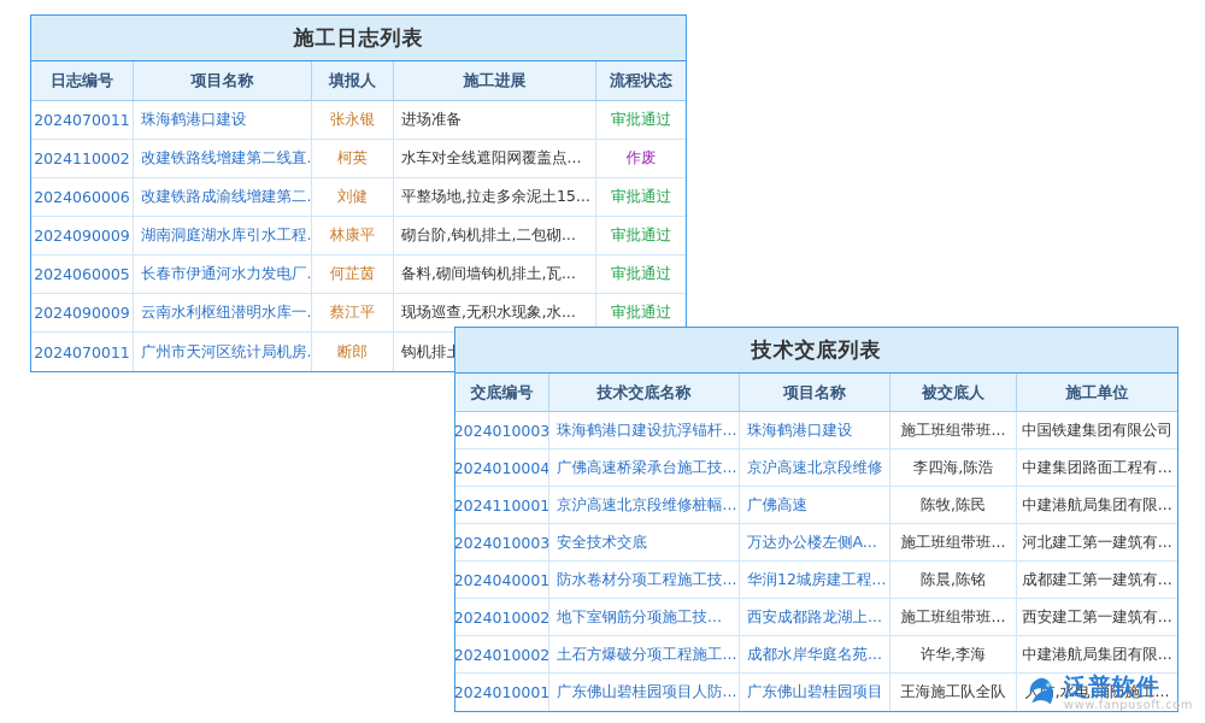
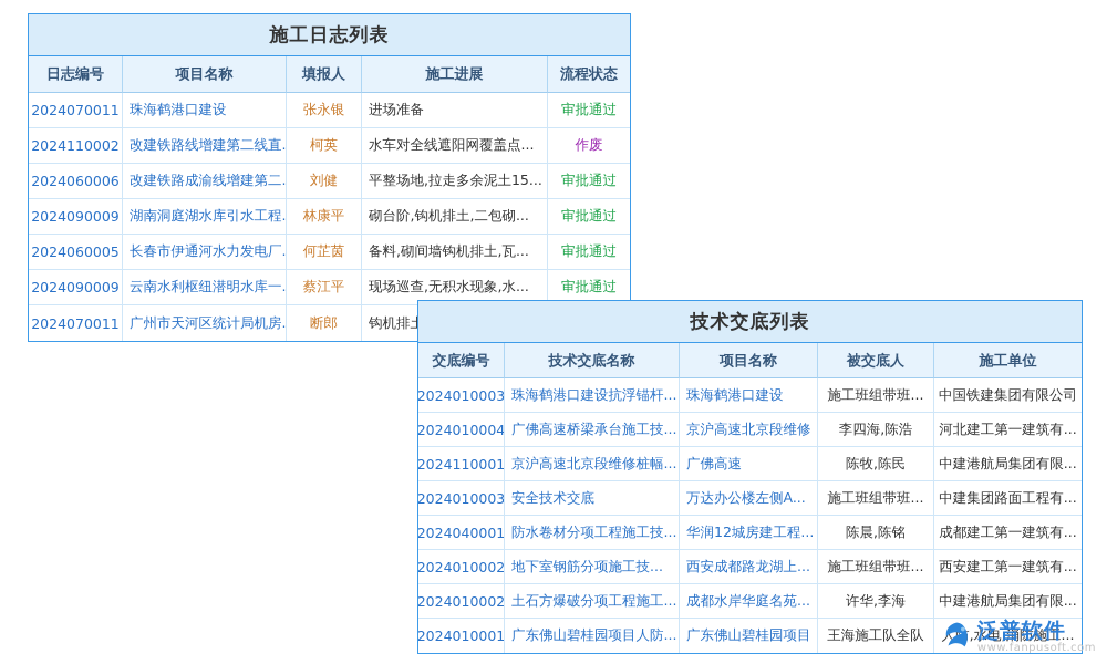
  施工日志列表
  日志编号
  项目名称
  填报人
  施工进展
  流程状态
  2024070011
  珠海鹤港口建设
  张永银
  进场准备
  审批通过
  2024110002
  改建铁路线增建第二线直.
  柯英
  水车对全线遮阳网覆盖点...
  作废
  2024060006
  改建铁路成渝线增建第二.
  刘健
  平整场地,拉走多余泥土15...
  审批通过
  2024090009
  湖南洞庭湖水库引水工程.
  林康平
  砌台阶,钩机排土,二包砌...
  审批通过
  2024060005
  长春市伊通河水力发电厂.
  何芷茵
  备料,砌间墙钩机排土,瓦...
  审批通过
  2024090009
  云南水利枢纽潜明水库一.
  蔡江平
  现场巡查,无积水现象,水...
  审批通过
  2024070011
  广州市天河区统计局机房.
  断郎
  钩机排
  技术交底列表
  交底编号
  技术交底名称
  项目名称
  被交底人
  施工单位
  2024010003
  珠海鹤港口建设抗浮锚杆...
  珠海鹤港口建设
  施工班组带班...
  中国铁建集团有限公司
  2024010004
  广佛高速桥梁承台施工技...
  京沪高速北京段维修
  李四海,陈浩
- 中建集团路面工程有...
+ 河北建工第一建筑有...
  2024110001
  京沪高速北京段维修桩幅...
  广佛高速
  陈牧,陈民
  中建港航局集团有限...
  2024010003
  安全技术交底
  万达办公楼左侧A...
  施工班组带班...
- 河北建工第一建筑有...
+ 中建集团路面工程有...
  2024040001
  防水卷材分项工程施工技...
  华润12城房建工程...
  陈晨,陈铭
  成都建工第一建筑有...
  2024010002
  地下室钢筋分项施工技...
  西安成都路龙湖上...
  施工班组带班...
  西安建工第一建筑有...
  2024010002
  土石方爆破分项工程施工...
  成都水岸华庭名苑...
  许华,李海
  中建港航局集团有限...
  2024010001
  广东佛山碧桂园项目人防...
  广东佛山碧桂园项目
  王海施工队全队
  人,水电,消防施工...
  泛普软件
  www.fanpusoft.com
